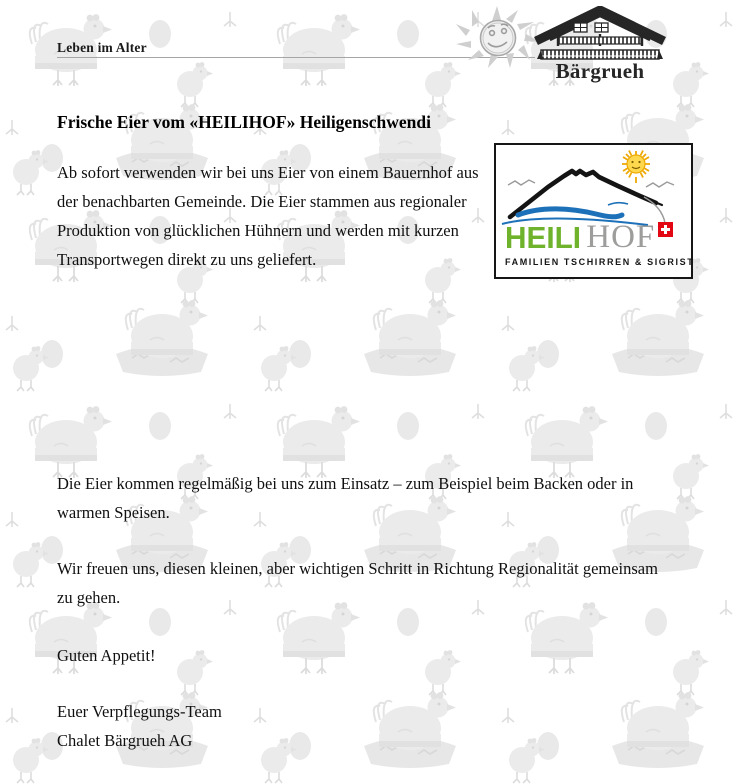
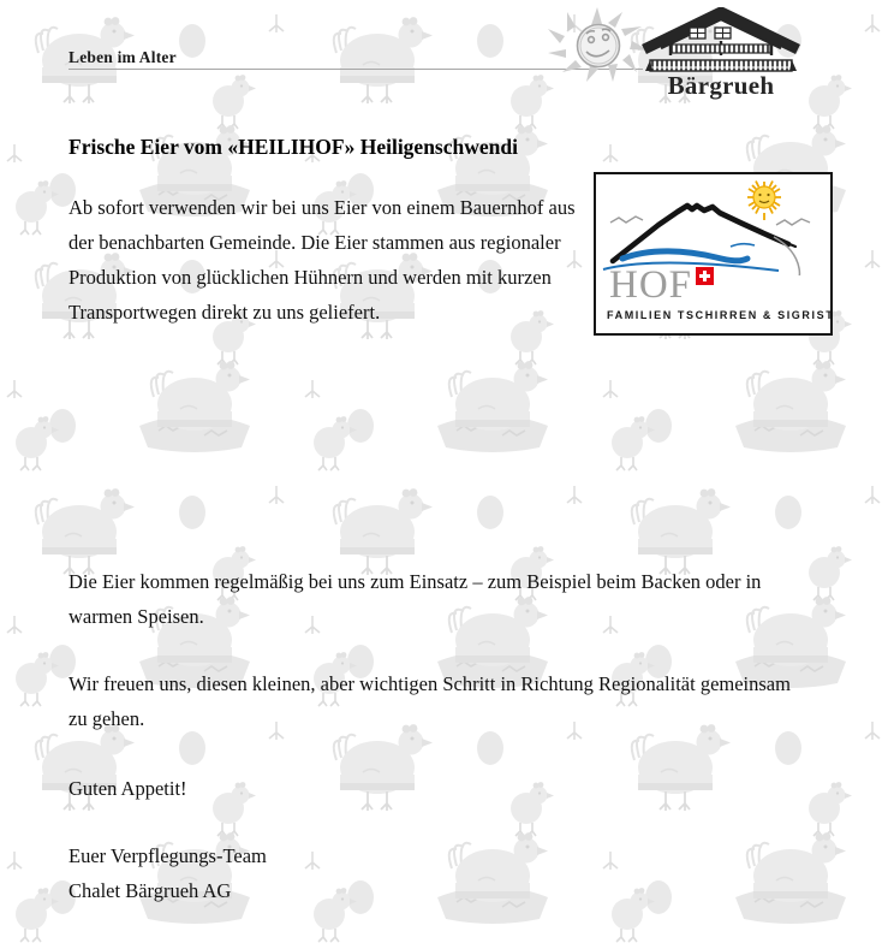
  Leben im Alter
  Bärgrueh
  Frische Eier vom «HEILIHOF» Heiligenschwendi
- HEILI
  HOF
  FAMILIEN TSCHIRREN & SIGRIST
  Ab sofort verwenden wir bei uns Eier von einem Bauernhof aus der benachbarten Gemeinde. Die Eier stammen aus regionaler Produktion von glücklichen Hühnern und werden mit kurzen Transportwegen direkt zu uns geliefert.
  Die Eier kommen regelmäßig bei uns zum Einsatz – zum Beispiel beim Backen oder in warmen Speisen.
  Wir freuen uns, diesen kleinen, aber wichtigen Schritt in Richtung Regionalität gemeinsam zu gehen.
  Guten Appetit!
  Euer Verpflegungs-Team
  Chalet Bärgrueh AG
